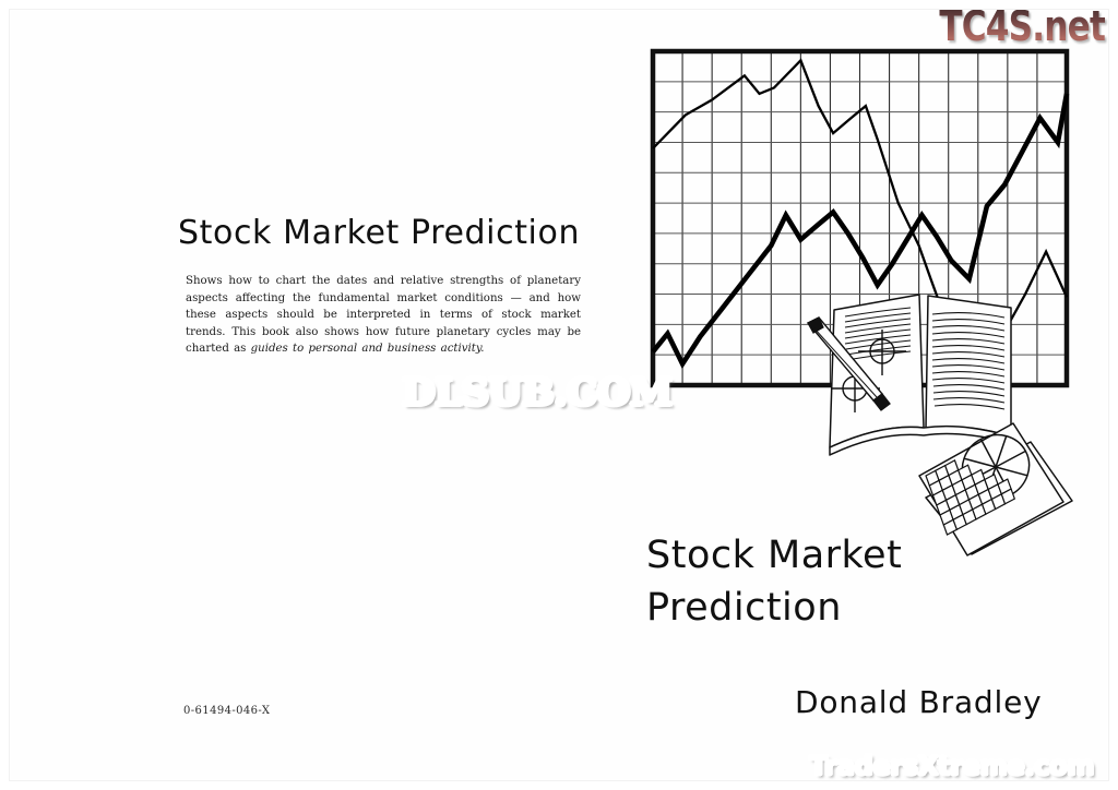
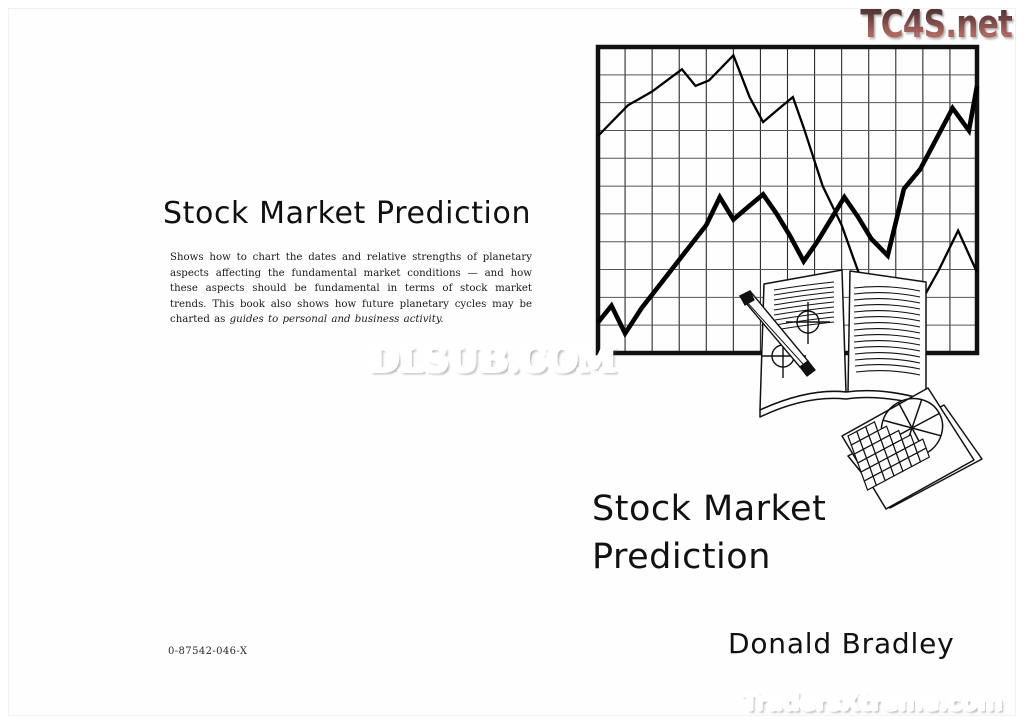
  Stock Market Prediction
- Shows how to chart the dates and relative strengths of planetary aspects affecting the fundamental market conditions — and how these aspects should be interpreted in terms of stock market trends. This book also shows how future planetary cycles may be charted as guides to personal and business activity.
+ Shows how to chart the dates and relative strengths of planetary aspects affecting the fundamental market conditions — and how these aspects should be fundamental in terms of stock market trends. This book also shows how future planetary cycles may be charted as guides to personal and business activity.
- 0-61494-046-X
+ 0-87542-046-X
  Stock Market
  Prediction
  Donald Bradley
  TC4S.net
  DLSUB.COM
  TradersXtreme.com
